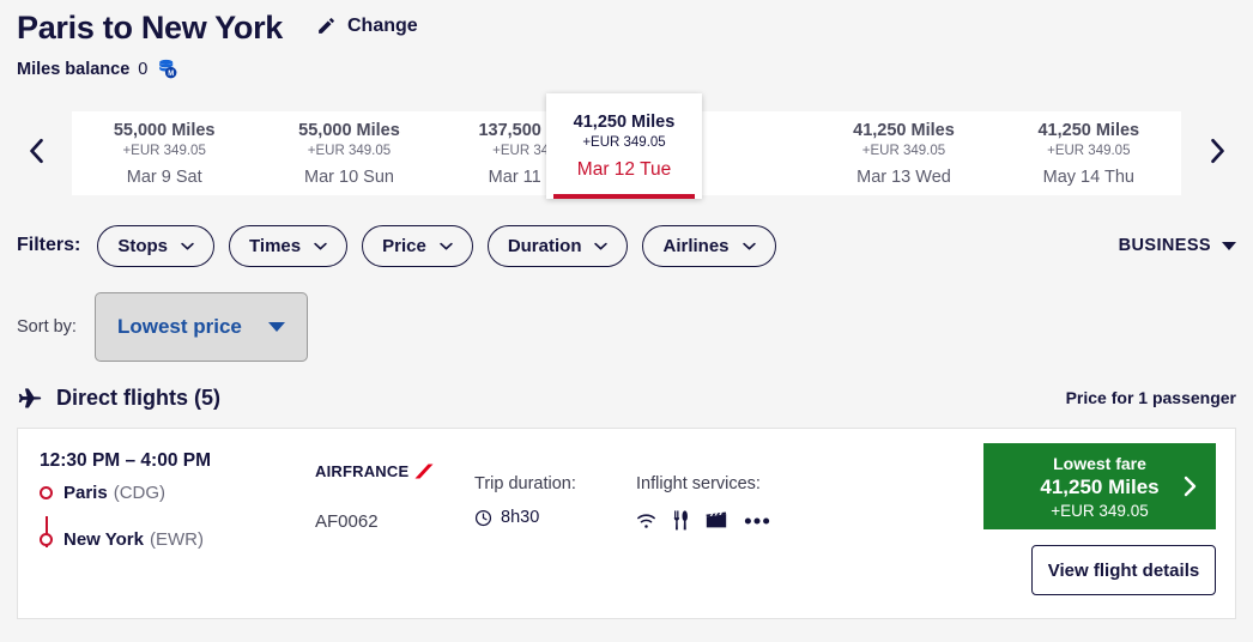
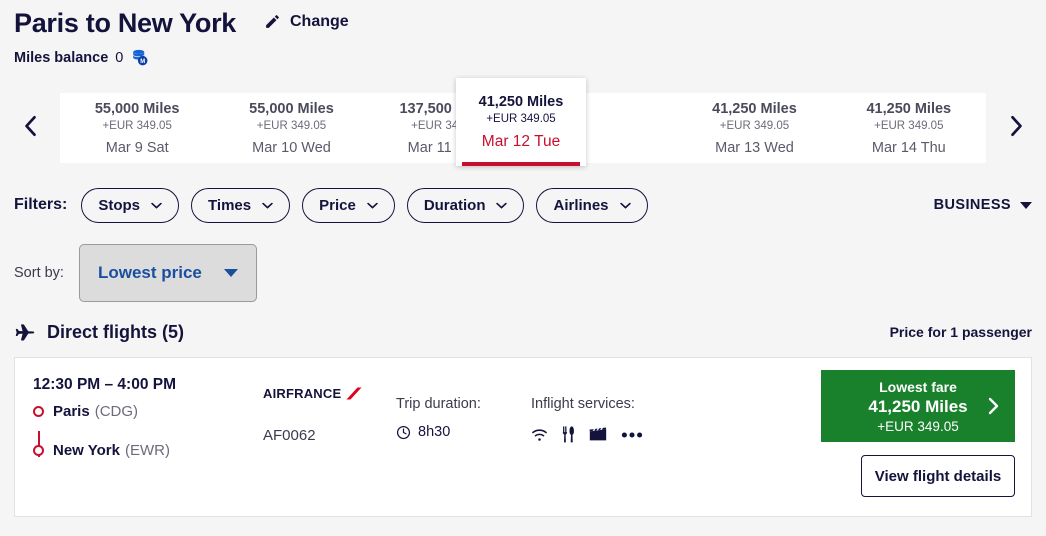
  Paris to New York
  Change
  Miles balance
  0
  55,000 Miles
  +EUR 349.05
  Mar 9 Sat
  55,000 Miles
  +EUR 349.05
- Mar 10 Sun
+ Mar 10 Wed
  41,250 Miles
  +EUR 349.05
  Mar 13 Wed
  41,250 Miles
  +EUR 349.05
- May 14 Thu
+ Mar 14 Thu
  41,250 Miles
  +EUR 349.05
  Mar 12 Tue
  Filters:
  Stops
  Times
  Price
  Duration
  Airlines
  BUSINESS
  Sort by:
  Lowest price
  Direct flights (5)
  Price for 1 passenger
  12:30 PM – 4:00 PM
  Paris
  (CDG)
  New York
  (EWR)
  AIRFRANCE
  AF0062
  Trip duration:
  8h30
  Inflight services:
  Lowest fare
  41,250 Miles
  +EUR 349.05
  View flight details
